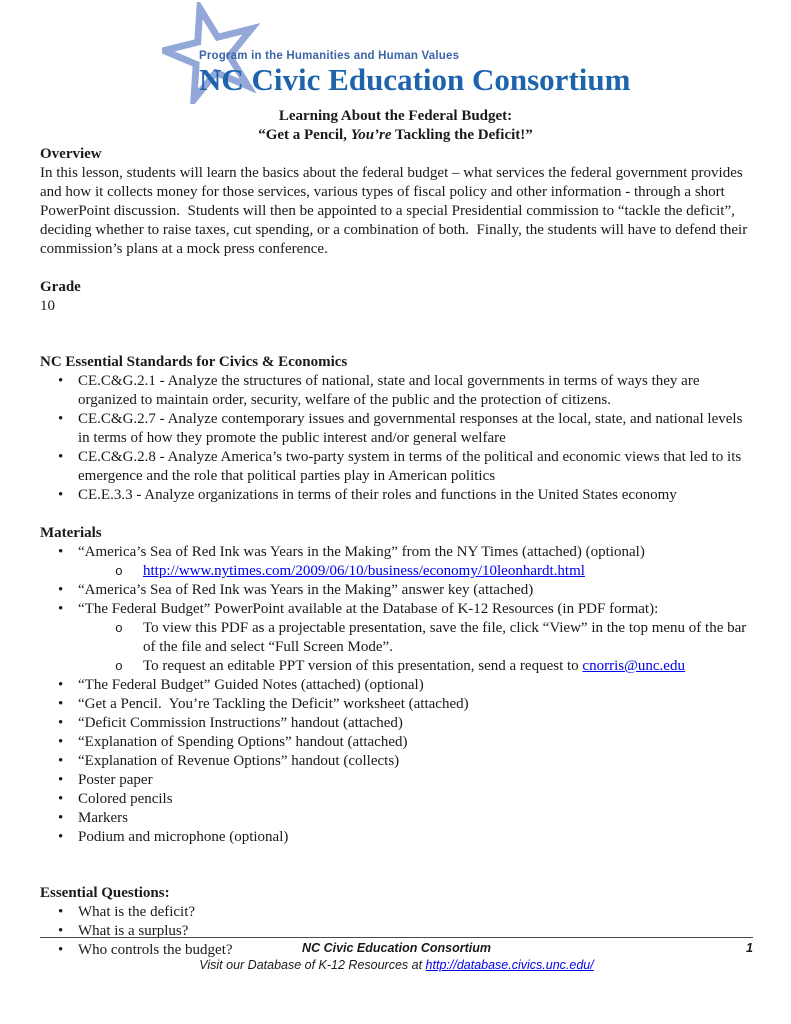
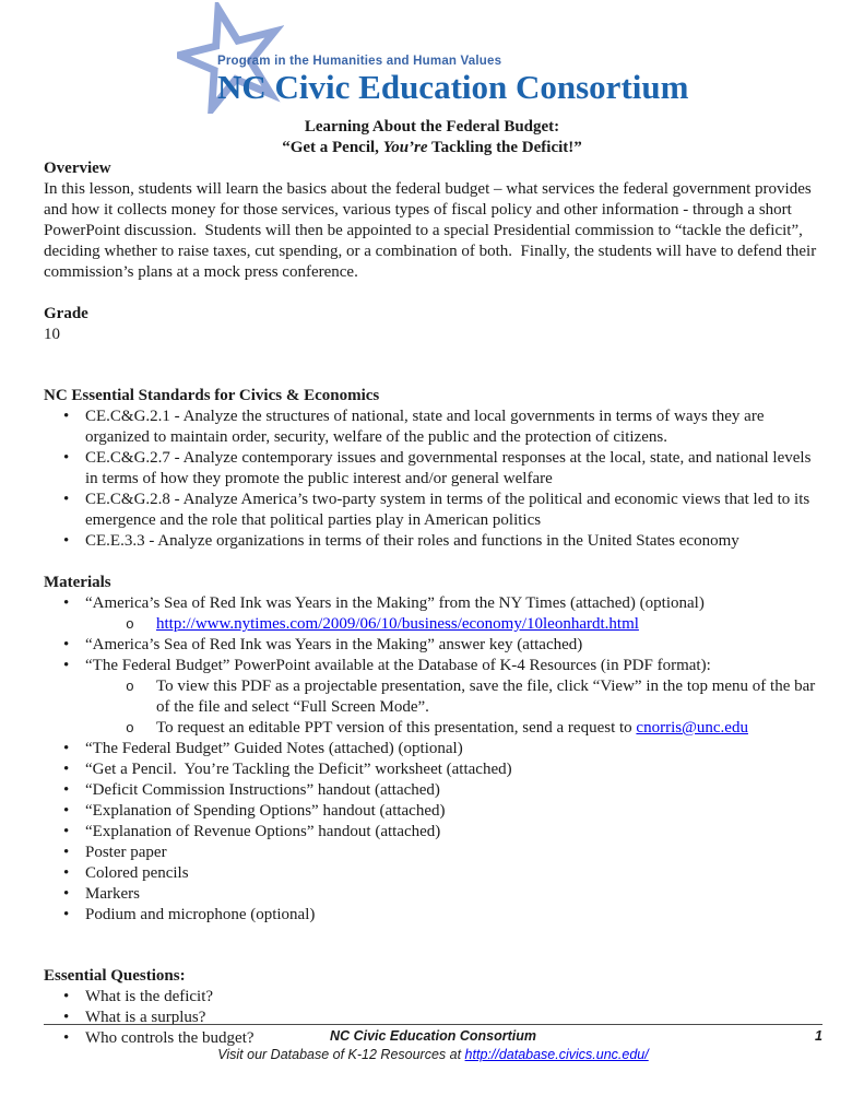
  Program in the Humanities and Human Values
  NC Civic Education Consortium
  Learning About the Federal Budget:
  “Get a Pencil, You’re Tackling the Deficit!”
  Overview
  In this lesson, students will learn the basics about the federal budget – what services the federal government provides and how it collects money for those services, various types of fiscal policy and other information - through a short PowerPoint discussion. Students will then be appointed to a special Presidential commission to “tackle the deficit”, deciding whether to raise taxes, cut spending, or a combination of both. Finally, the students will have to defend their commission’s plans at a mock press conference.
  Grade
  10
  NC Essential Standards for Civics & Economics
  •
  CE.C&G.2.1 - Analyze the structures of national, state and local governments in terms of ways they are organized to maintain order, security, welfare of the public and the protection of citizens.
  •
  CE.C&G.2.7 - Analyze contemporary issues and governmental responses at the local, state, and national levels in terms of how they promote the public interest and/or general welfare
  •
  CE.C&G.2.8 - Analyze America’s two-party system in terms of the political and economic views that led to its emergence and the role that political parties play in American politics
  •
  CE.E.3.3 - Analyze organizations in terms of their roles and functions in the United States economy
  Materials
  •
  “America’s Sea of Red Ink was Years in the Making” from the NY Times (attached) (optional)
  o
  http://www.nytimes.com/2009/06/10/business/economy/10leonhardt.html
  •
  “America’s Sea of Red Ink was Years in the Making” answer key (attached)
  •
- “The Federal Budget” PowerPoint available at the Database of K-12 Resources (in PDF format):
+ “The Federal Budget” PowerPoint available at the Database of K-4 Resources (in PDF format):
  o
  To view this PDF as a projectable presentation, save the file, click “View” in the top menu of the bar of the file and select “Full Screen Mode”.
  o
  To request an editable PPT version of this presentation, send a request to cnorris@unc.edu
  •
  “The Federal Budget” Guided Notes (attached) (optional)
  •
  “Get a Pencil. You’re Tackling the Deficit” worksheet (attached)
  •
  “Deficit Commission Instructions” handout (attached)
  •
  “Explanation of Spending Options” handout (attached)
  •
- “Explanation of Revenue Options” handout (collects)
+ “Explanation of Revenue Options” handout (attached)
  •
  Poster paper
  •
  Colored pencils
  •
  Markers
  •
  Podium and microphone (optional)
  Essential Questions:
  •
  What is the deficit?
  •
  What is a surplus?
  •
  Who controls the budget?
  NC Civic Education Consortium
  1
  Visit our Database of K-12 Resources at http://database.civics.unc.edu/
